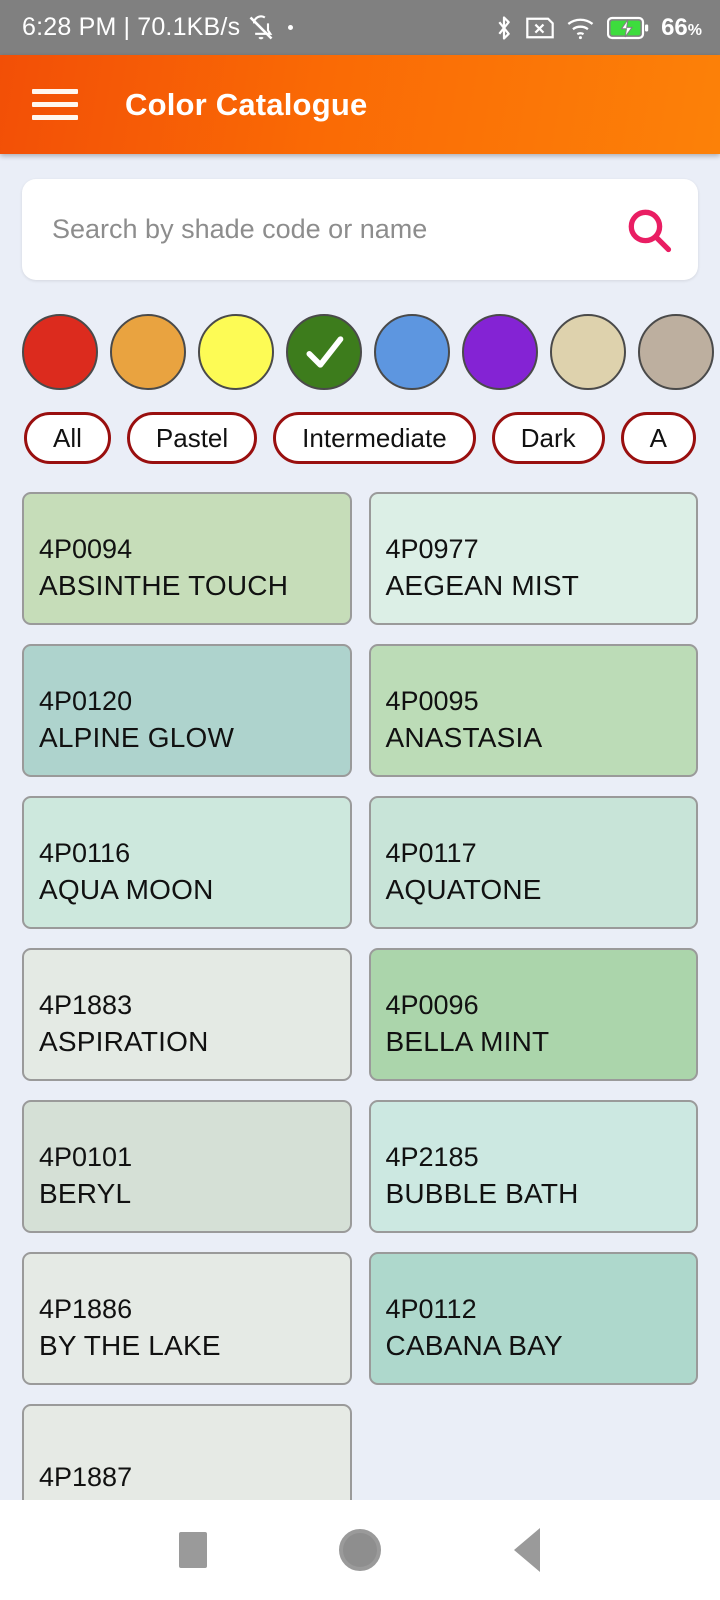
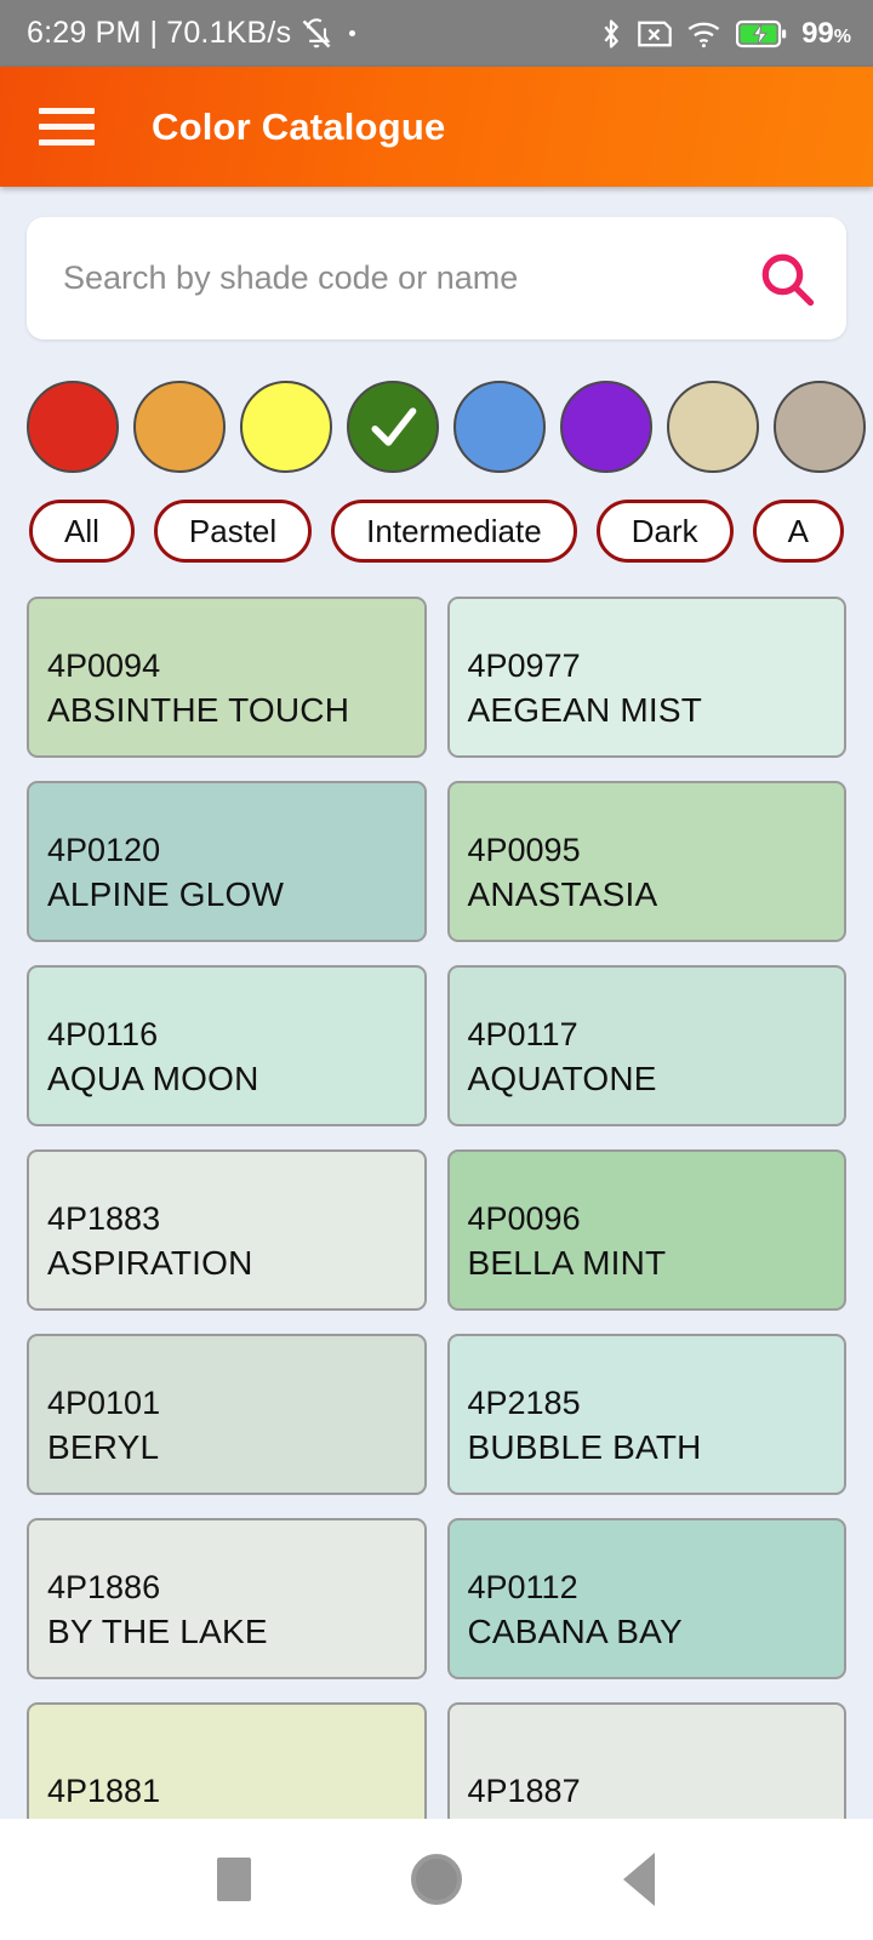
- 6:28 PM
+ 6:29 PM
  |
  70.1KB/s
- 66%
+ 99%
  Color Catalogue
  Search by shade code or name
  All
  Pastel
  Intermediate
  Dark
  A
  4P0094
  ABSINTHE TOUCH
  4P0977
  AEGEAN MIST
  4P0120
  ALPINE GLOW
  4P0095
  ANASTASIA
  4P0116
  AQUA MOON
  4P0117
  AQUATONE
  4P1883
  ASPIRATION
  4P0096
  BELLA MINT
  4P0101
  BERYL
  4P2185
  BUBBLE BATH
  4P1886
  BY THE LAKE
  4P0112
  CABANA BAY
+ 4P1881
  4P1887
